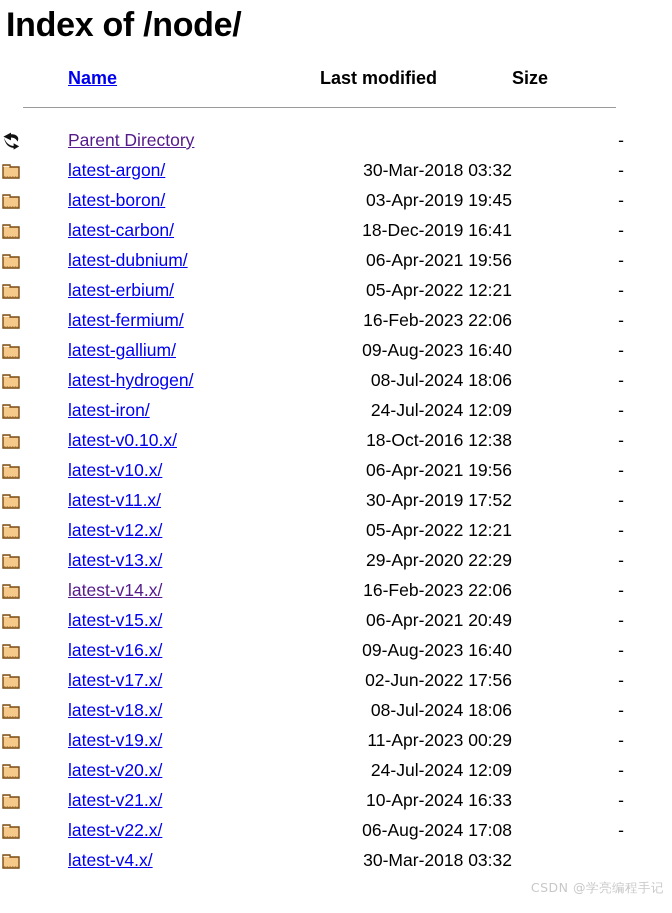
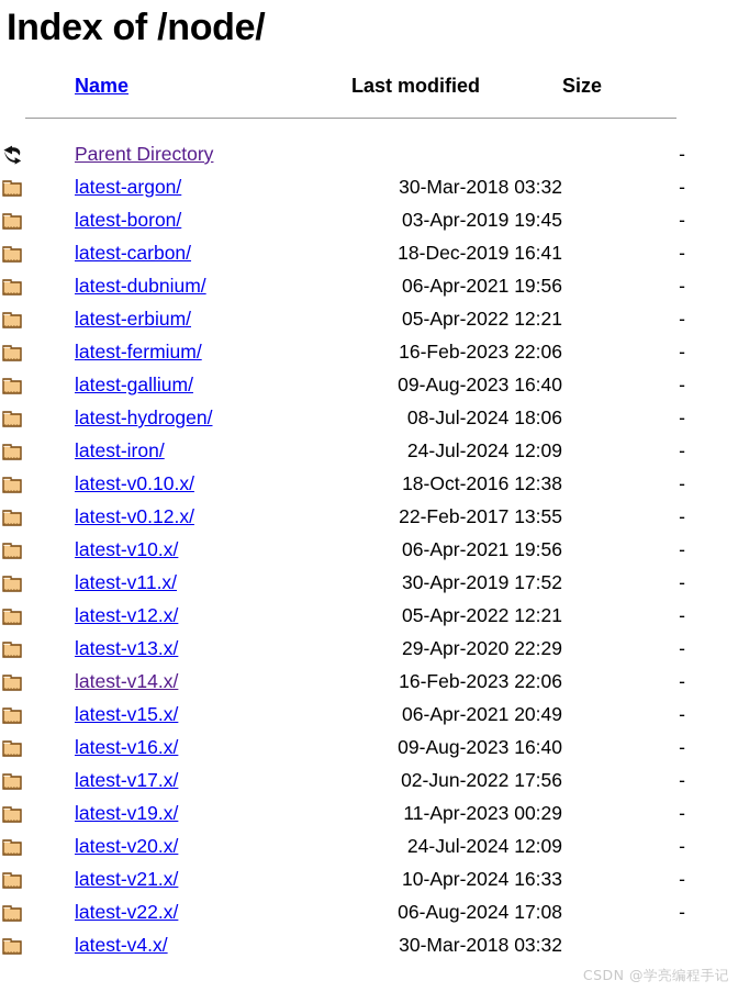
  Index of /node/
  	Name	Last modified	Size
  	Parent Directory		-
  	latest-argon/	30-Mar-2018 03:32	-
  	latest-boron/	03-Apr-2019 19:45	-
  	latest-carbon/	18-Dec-2019 16:41	-
  	latest-dubnium/	06-Apr-2021 19:56	-
  	latest-erbium/	05-Apr-2022 12:21	-
  	latest-fermium/	16-Feb-2023 22:06	-
  	latest-gallium/	09-Aug-2023 16:40	-
  	latest-hydrogen/	08-Jul-2024 18:06	-
  	latest-iron/	24-Jul-2024 12:09	-
  	latest-v0.10.x/	18-Oct-2016 12:38	-
+ 	latest-v0.12.x/	22-Feb-2017 13:55	-
  	latest-v10.x/	06-Apr-2021 19:56	-
  	latest-v11.x/	30-Apr-2019 17:52	-
  	latest-v12.x/	05-Apr-2022 12:21	-
  	latest-v13.x/	29-Apr-2020 22:29	-
  	latest-v14.x/	16-Feb-2023 22:06	-
  	latest-v15.x/	06-Apr-2021 20:49	-
  	latest-v16.x/	09-Aug-2023 16:40	-
  	latest-v17.x/	02-Jun-2022 17:56	-
- 	latest-v18.x/	08-Jul-2024 18:06	-
  	latest-v19.x/	11-Apr-2023 00:29	-
  	latest-v20.x/	24-Jul-2024 12:09	-
  	latest-v21.x/	10-Apr-2024 16:33	-
  	latest-v22.x/	06-Aug-2024 17:08	-
  	latest-v4.x/	30-Mar-2018 03:32
  CSDN @学亮编程手记
